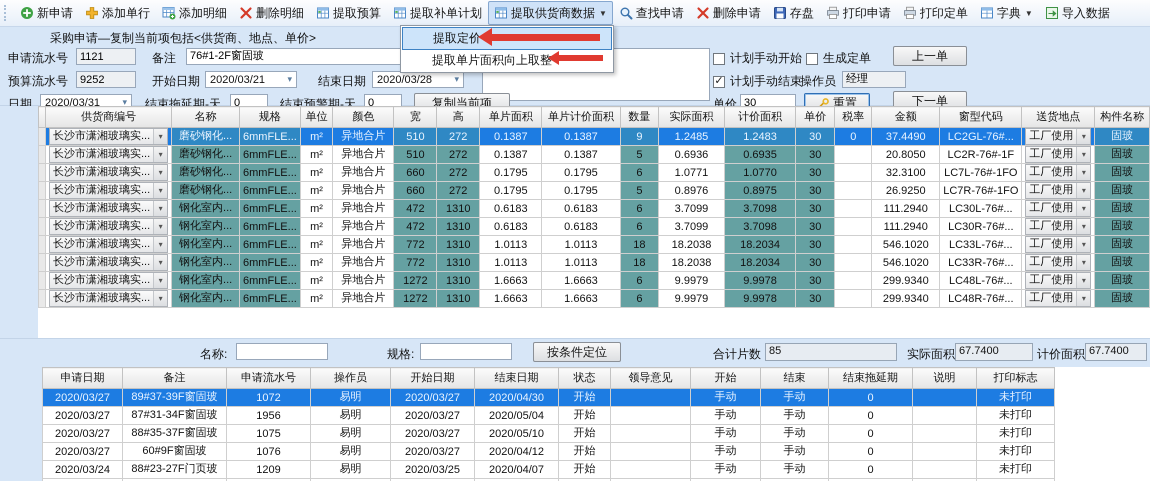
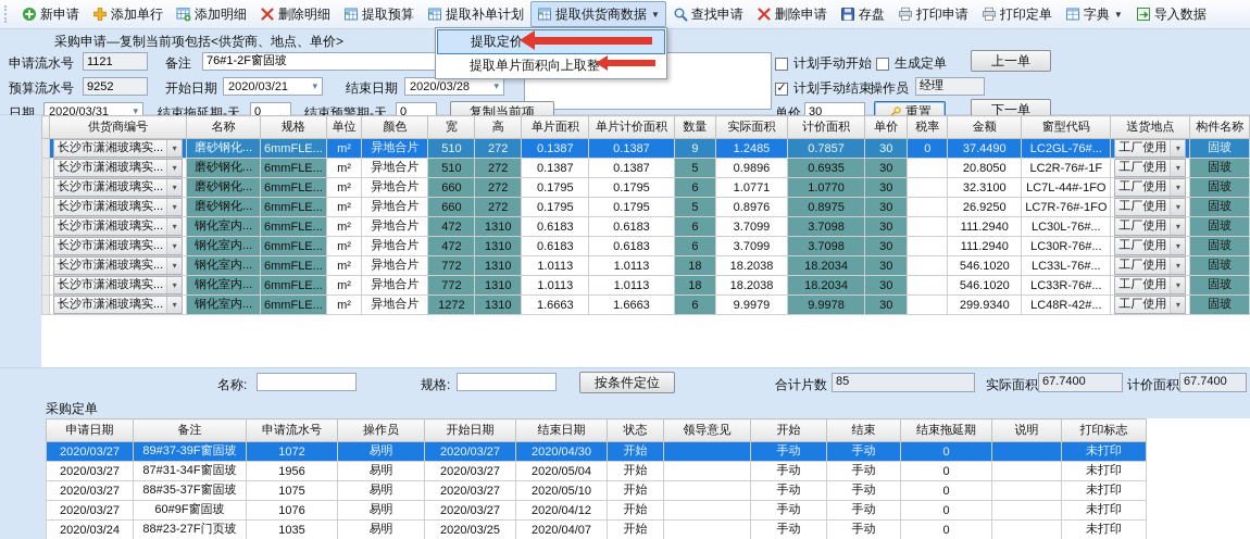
  新申请
  添加单行
  添加明细
  删除明细
  提取预算
  提取补单计划
  提取供货商数据
  ▼
  查找申请
  删除申请
  存盘
  打印申请
  打印定单
  字典
  ▼
  导入数据
  采购申请—复制当前项包括<供货商、地点、单价>
  申请流水号
  1121
  备注
  76#1-2F窗固玻
  预算流水号
  9252
  开始日期
  2020/03/21
  ▾
  结束日期
  2020/03/28
  ▾
  日期
  2020/03/31
  ▾
  结束拖延期-天
  0
  结束预警期-天
  0
  复制当前项
  计划手动开始
  生成定单
  上一单
  计划手动结束
  操作员
  经理
  单价
  30
  重置
  下一单
  	供货商编号	名称	规格	单位	颜色	宽	高	单片面积	单片计价面积	数量	实际面积	计价面积	单价	税率	金额	窗型代码	送货地点	构件名称
- 	长沙市潇湘玻璃实... ▾	磨砂钢化...	6mmFLE...	m²	异地合片	510	272	0.1387	0.1387	9	1.2485	1.2483	30	0	37.4490	LC2GL-76#...	工厂使用 ▾	固玻
+ 	长沙市潇湘玻璃实... ▾	磨砂钢化...	6mmFLE...	m²	异地合片	510	272	0.1387	0.1387	9	1.2485	0.7857	30	0	37.4490	LC2GL-76#...	工厂使用 ▾	固玻
- 	长沙市潇湘玻璃实... ▾	磨砂钢化...	6mmFLE...	m²	异地合片	510	272	0.1387	0.1387	5	0.6936	0.6935	30		20.8050	LC2R-76#-1F	工厂使用 ▾	固玻
+ 	长沙市潇湘玻璃实... ▾	磨砂钢化...	6mmFLE...	m²	异地合片	510	272	0.1387	0.1387	5	0.9896	0.6935	30		20.8050	LC2R-76#-1F	工厂使用 ▾	固玻
- 	长沙市潇湘玻璃实... ▾	磨砂钢化...	6mmFLE...	m²	异地合片	660	272	0.1795	0.1795	6	1.0771	1.0770	30		32.3100	LC7L-76#-1FO	工厂使用 ▾	固玻
+ 	长沙市潇湘玻璃实... ▾	磨砂钢化...	6mmFLE...	m²	异地合片	660	272	0.1795	0.1795	6	1.0771	1.0770	30		32.3100	LC7L-44#-1FO	工厂使用 ▾	固玻
  	长沙市潇湘玻璃实... ▾	磨砂钢化...	6mmFLE...	m²	异地合片	660	272	0.1795	0.1795	5	0.8976	0.8975	30		26.9250	LC7R-76#-1FO	工厂使用 ▾	固玻
  	长沙市潇湘玻璃实... ▾	钢化室内...	6mmFLE...	m²	异地合片	472	1310	0.6183	0.6183	6	3.7099	3.7098	30		111.2940	LC30L-76#...	工厂使用 ▾	固玻
  	长沙市潇湘玻璃实... ▾	钢化室内...	6mmFLE...	m²	异地合片	472	1310	0.6183	0.6183	6	3.7099	3.7098	30		111.2940	LC30R-76#...	工厂使用 ▾	固玻
  	长沙市潇湘玻璃实... ▾	钢化室内...	6mmFLE...	m²	异地合片	772	1310	1.0113	1.0113	18	18.2038	18.2034	30		546.1020	LC33L-76#...	工厂使用 ▾	固玻
  	长沙市潇湘玻璃实... ▾	钢化室内...	6mmFLE...	m²	异地合片	772	1310	1.0113	1.0113	18	18.2038	18.2034	30		546.1020	LC33R-76#...	工厂使用 ▾	固玻
- 	长沙市潇湘玻璃实... ▾	钢化室内...	6mmFLE...	m²	异地合片	1272	1310	1.6663	1.6663	6	9.9979	9.9978	30		299.9340	LC48L-76#...	工厂使用 ▾	固玻
- 	长沙市潇湘玻璃实... ▾	钢化室内...	6mmFLE...	m²	异地合片	1272	1310	1.6663	1.6663	6	9.9979	9.9978	30		299.9340	LC48R-76#...	工厂使用 ▾	固玻
+ 	长沙市潇湘玻璃实... ▾	钢化室内...	6mmFLE...	m²	异地合片	1272	1310	1.6663	1.6663	6	9.9979	9.9978	30		299.9340	LC48R-42#...	工厂使用 ▾	固玻
  名称:
  规格:
  按条件定位
  合计片数
  85
  实际面积
  67.7400
  计价面积
  67.7400
+ 采购定单
  申请日期	备注	申请流水号	操作员	开始日期	结束日期	状态	领导意见	开始	结束	结束拖延期	说明	打印标志
  2020/03/27	89#37-39F窗固玻	1072	易明	2020/03/27	2020/04/30	开始		手动	手动	0		未打印
  2020/03/27	87#31-34F窗固玻	1956	易明	2020/03/27	2020/05/04	开始		手动	手动	0		未打印
  2020/03/27	88#35-37F窗固玻	1075	易明	2020/03/27	2020/05/10	开始		手动	手动	0		未打印
  2020/03/27	60#9F窗固玻	1076	易明	2020/03/27	2020/04/12	开始		手动	手动	0		未打印
- 2020/03/24	88#23-27F门页玻	1209	易明	2020/03/25	2020/04/07	开始		手动	手动	0		未打印
+ 2020/03/24	88#23-27F门页玻	1035	易明	2020/03/25	2020/04/07	开始		手动	手动	0		未打印
  提取定价
  提取单片面积向上取整
